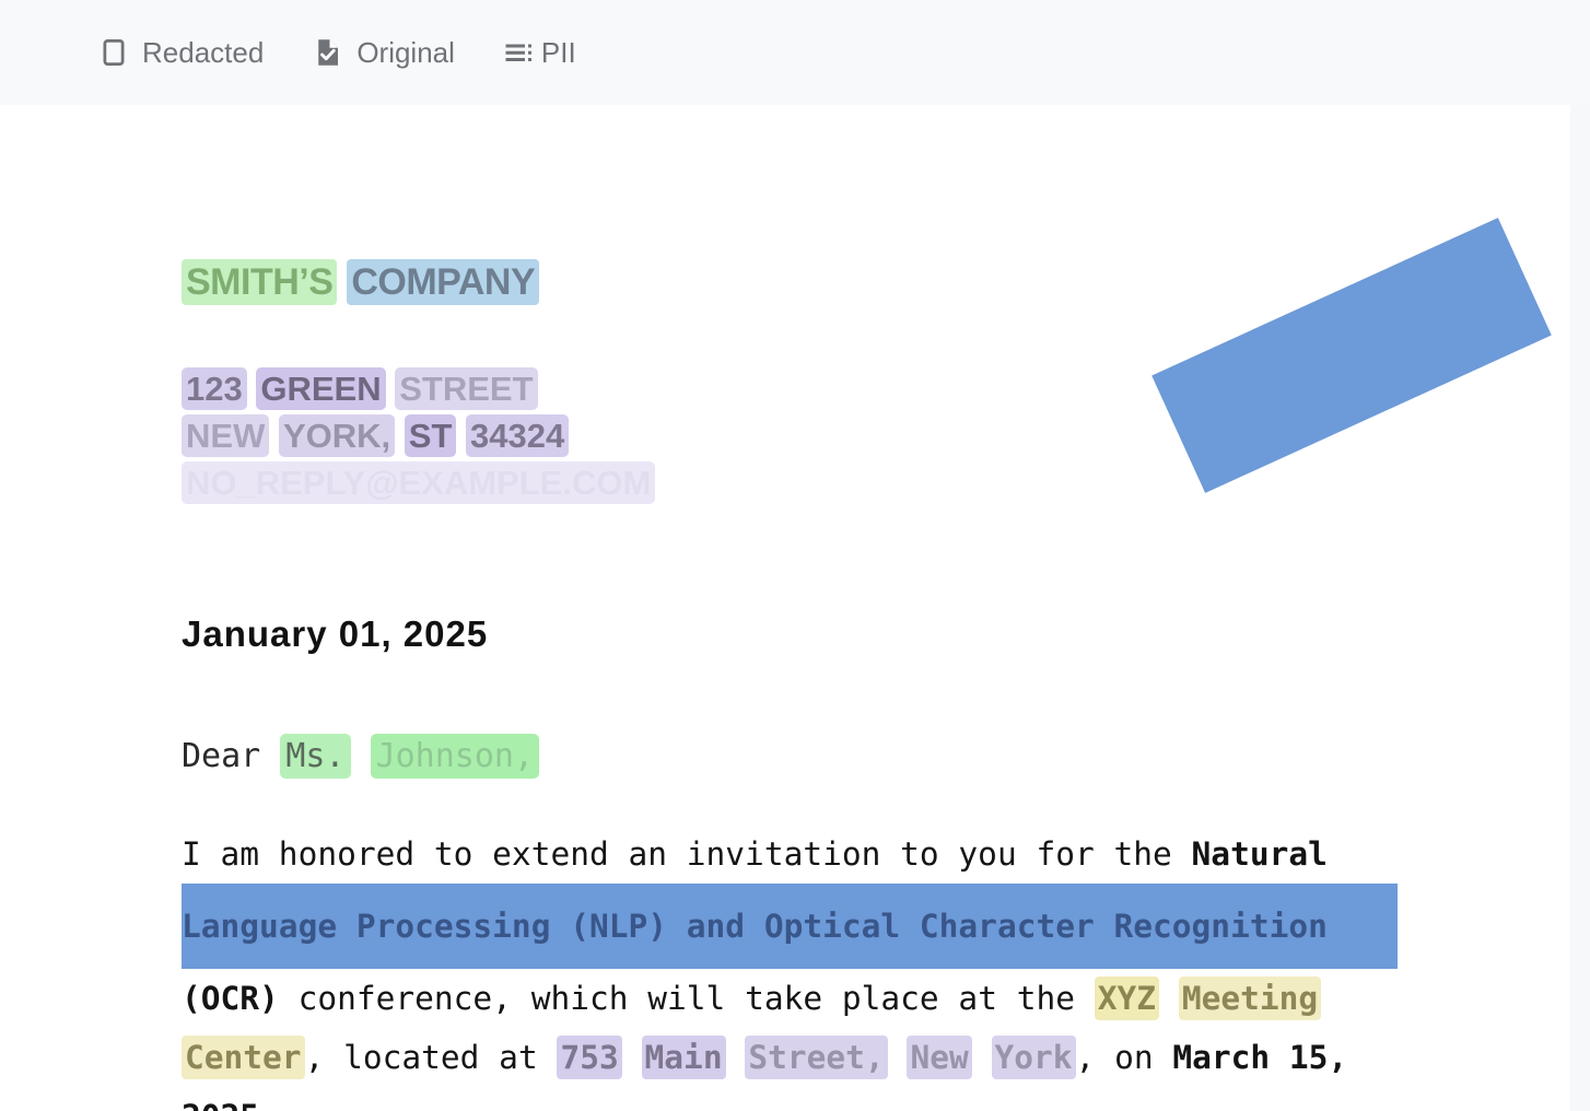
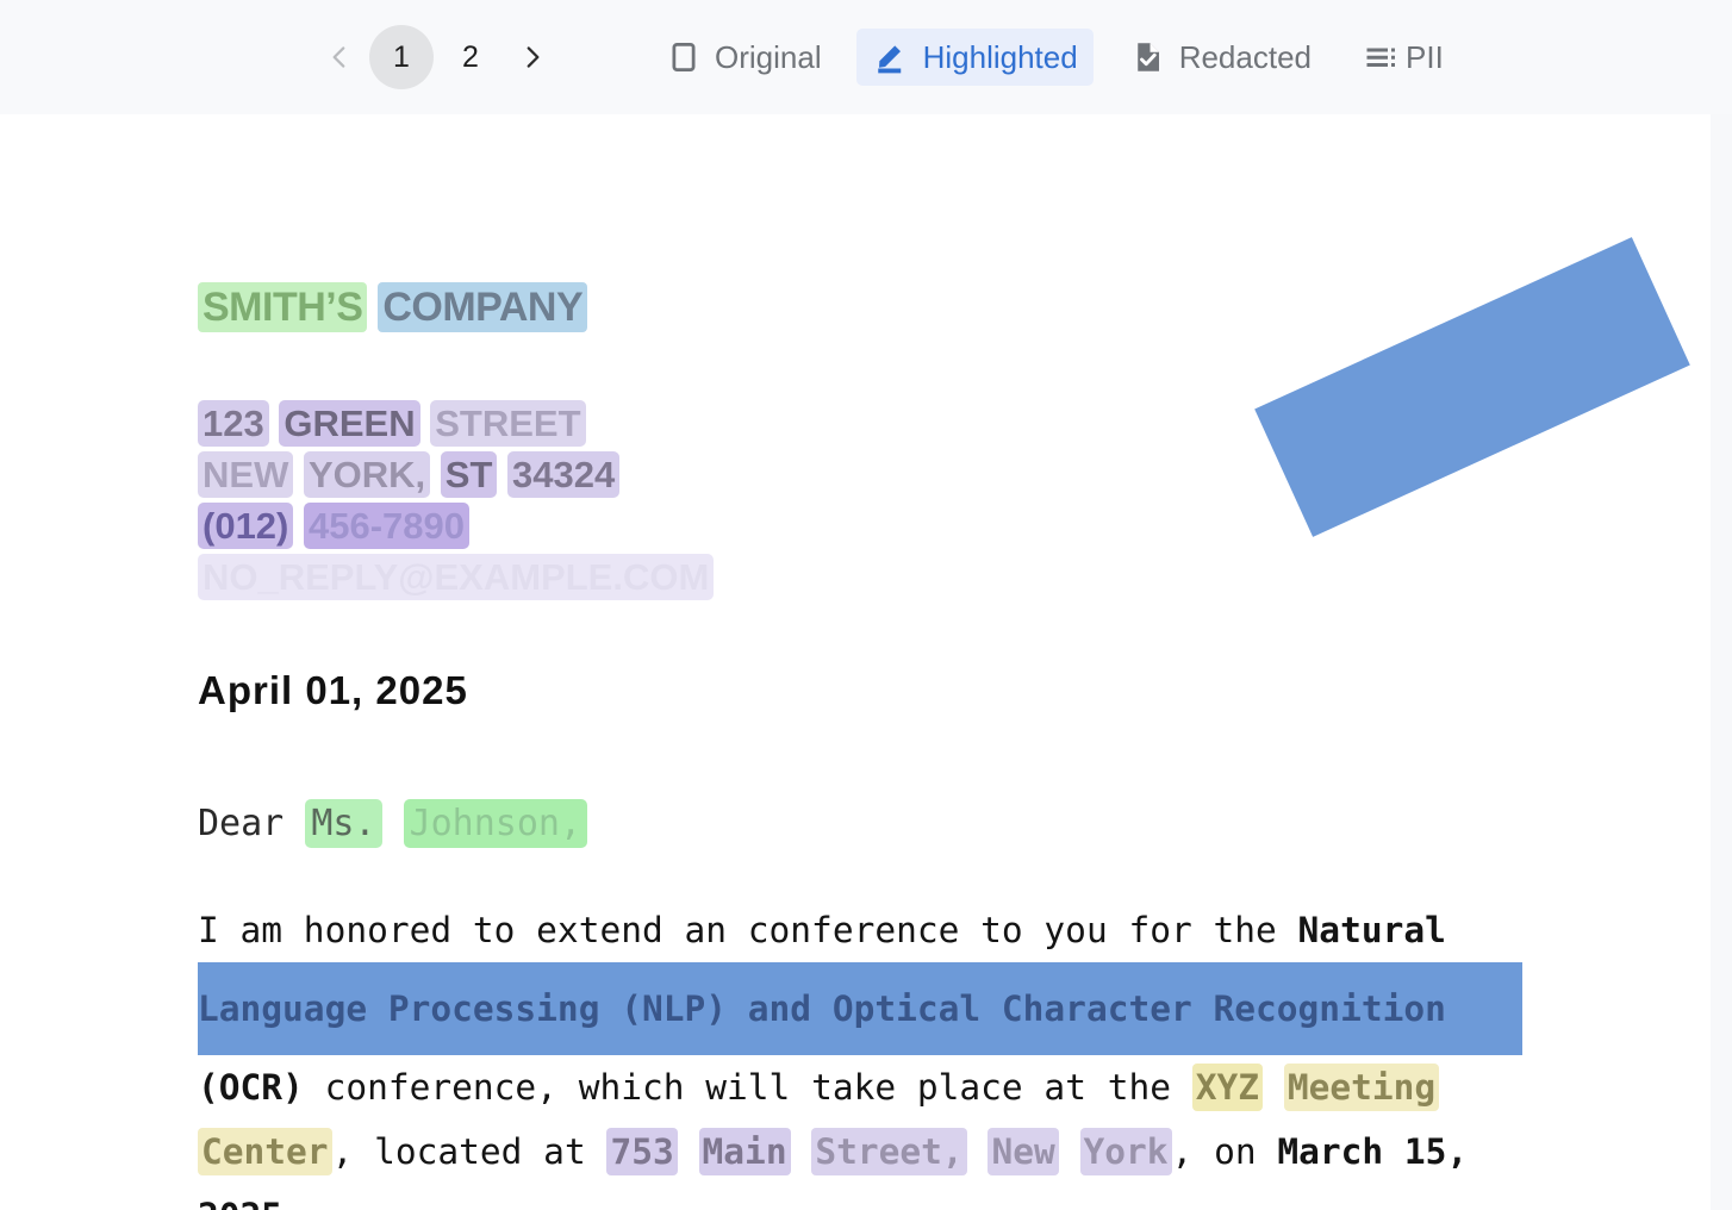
+ 1
+ 2
- Redacted
+ Original
+ Highlighted
- Original
+ Redacted
  PII
  SMITH’S COMPANY
  123 GREEN STREET
  NEW YORK, ST 34324
+ (012) 456-7890
- January 01, 2025
+ April 01, 2025
  Dear Ms. Johnson,
- I am honored to extend an invitation to you for the Natural
+ I am honored to extend an conference to you for the Natural
  Language Processing (NLP) and Optical Character Recognition
  (OCR) conference, which will take place at the XYZ Meeting
  Center, located at 753 Main Street, New York, on March 15,
